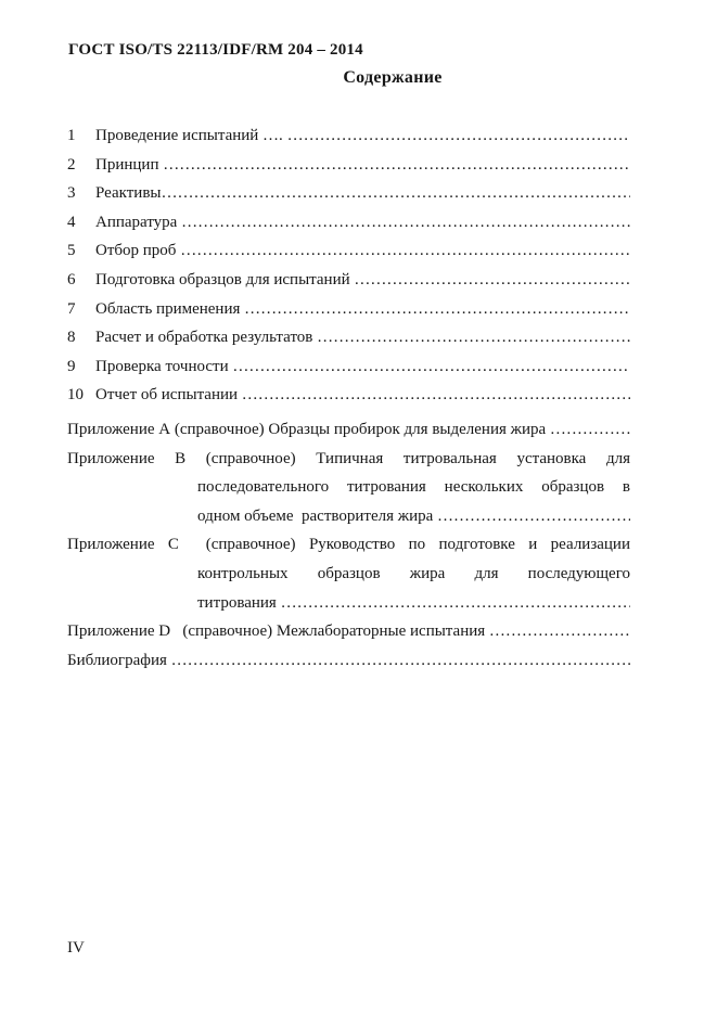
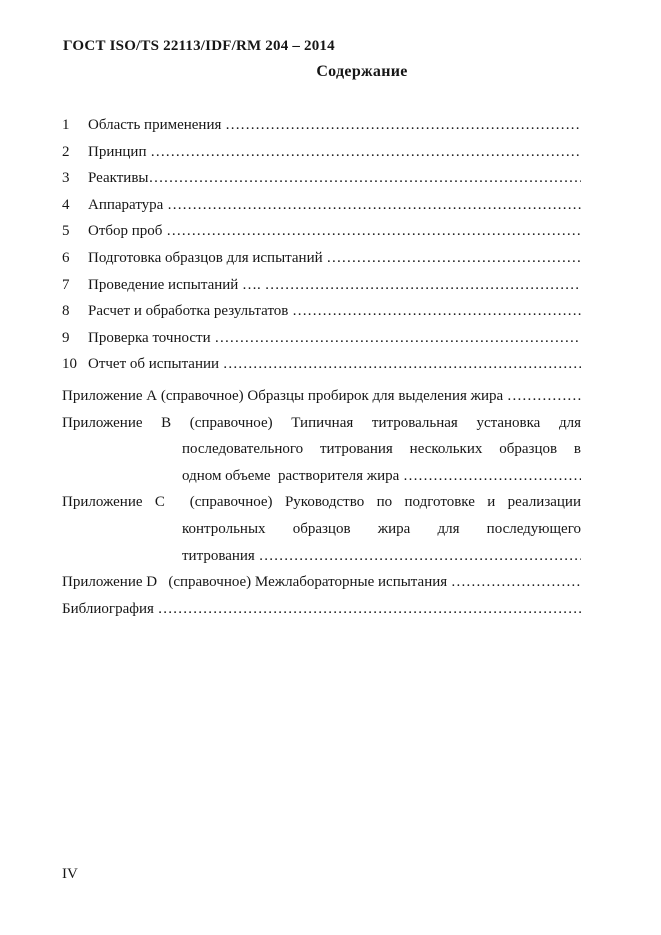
  ГОСТ ISO/TS 22113/IDF/RM 204 – 2014
  Содержание
  1
- Проведение испытаний ….
+ Область применения
  2
  Принцип
  3
  Реактивы
  4
  Аппаратура
  5
  Отбор проб
  6
  Подготовка образцов для испытаний
  7
- Область применения
+ Проведение испытаний ….
  8
  Расчет и обработка результатов
  9
  Проверка точности
  10
  Отчет об испытании
  Приложение А (справочное) Образцы пробирок для выделения жира
  Приложение В (справочное) Типичная титровальная установка для
  последовательного титрования нескольких образцов в
  одном объеме растворителя жира
  Приложение С (справочное) Руководство по подготовке и реализации
  контрольных образцов жира для последующего
  титрования
  Приложение D (справочное) Межлабораторные испытания
  Библиография
  IV
